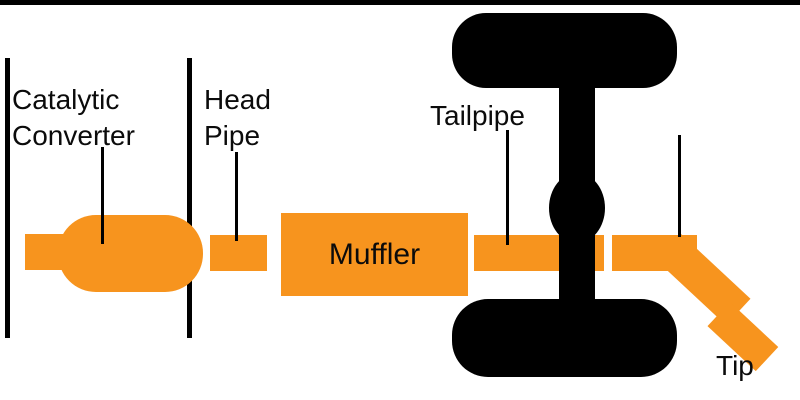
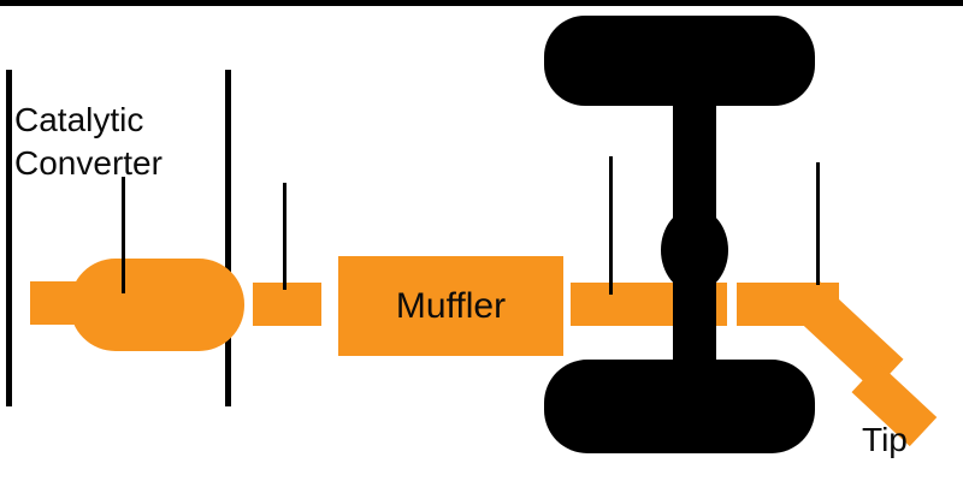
  Muffler
  Catalytic
  Converter
- Head
- Pipe
- Tailpipe
  Tip
